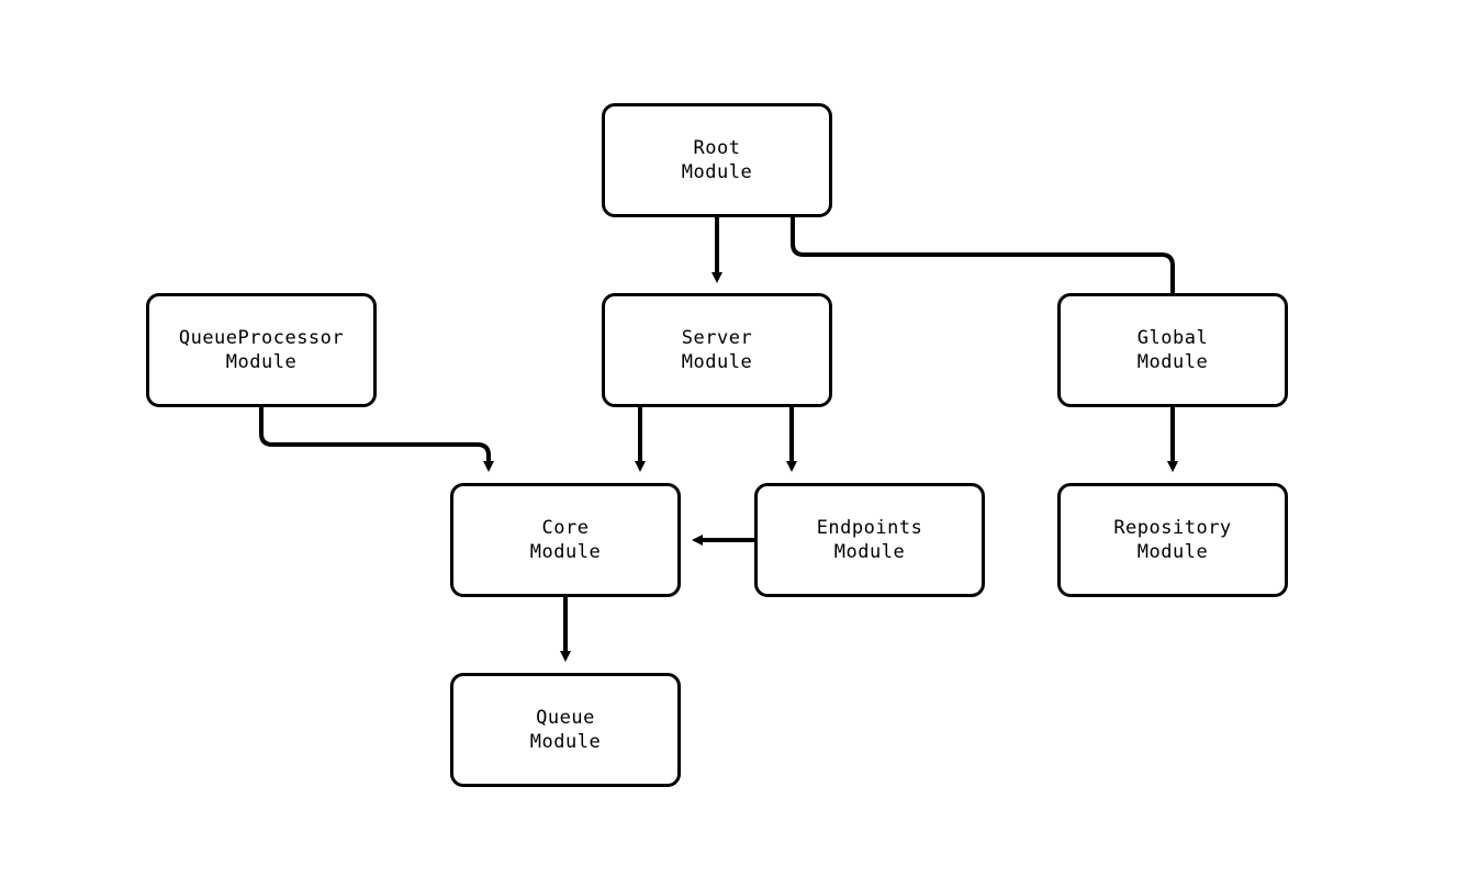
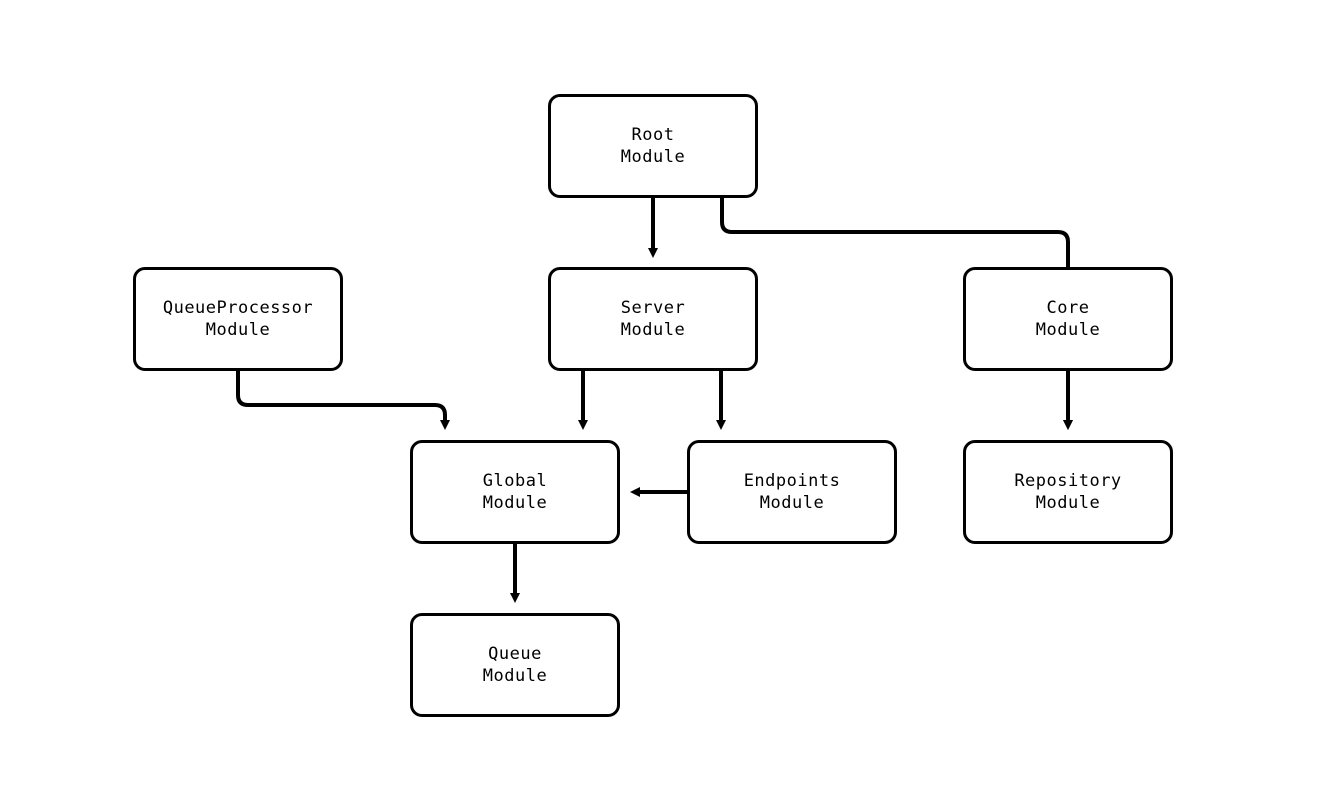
  Root
  Module
  QueueProcessor
  Module
  Server
  Module
- Global
+ Core
  Module
- Core
+ Global
  Module
  Endpoints
  Module
  Repository
  Module
  Queue
  Module
